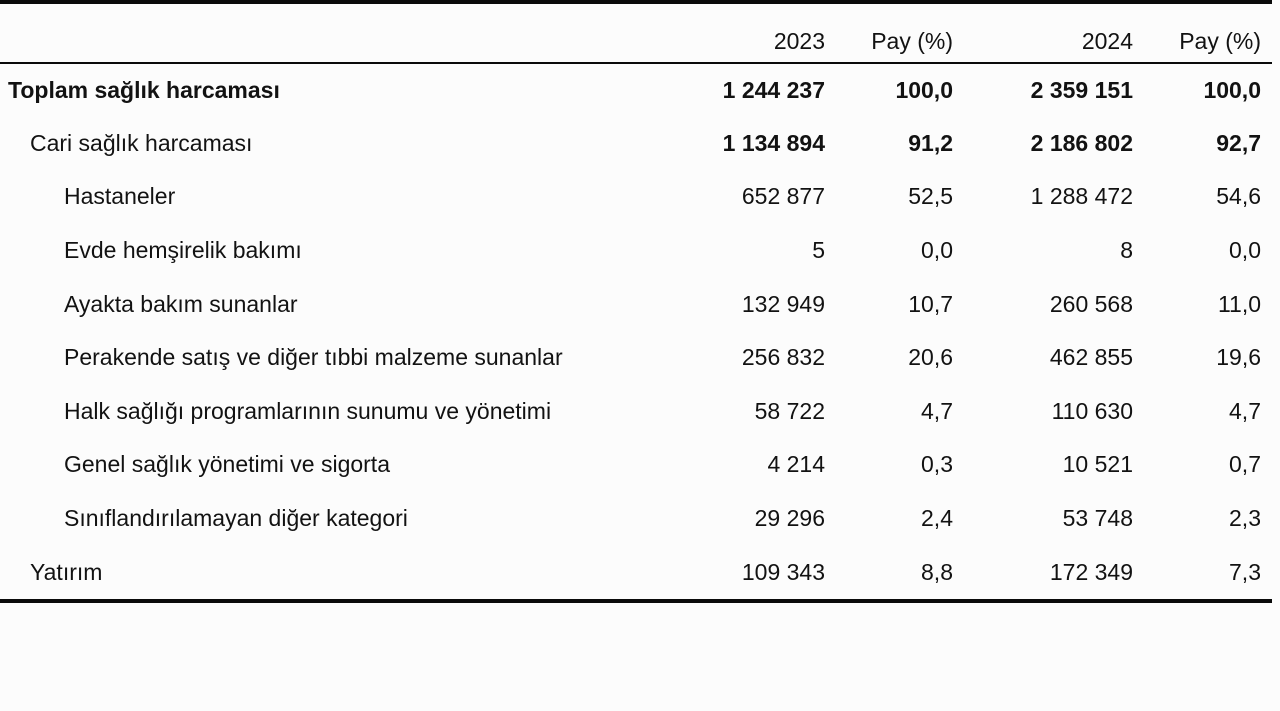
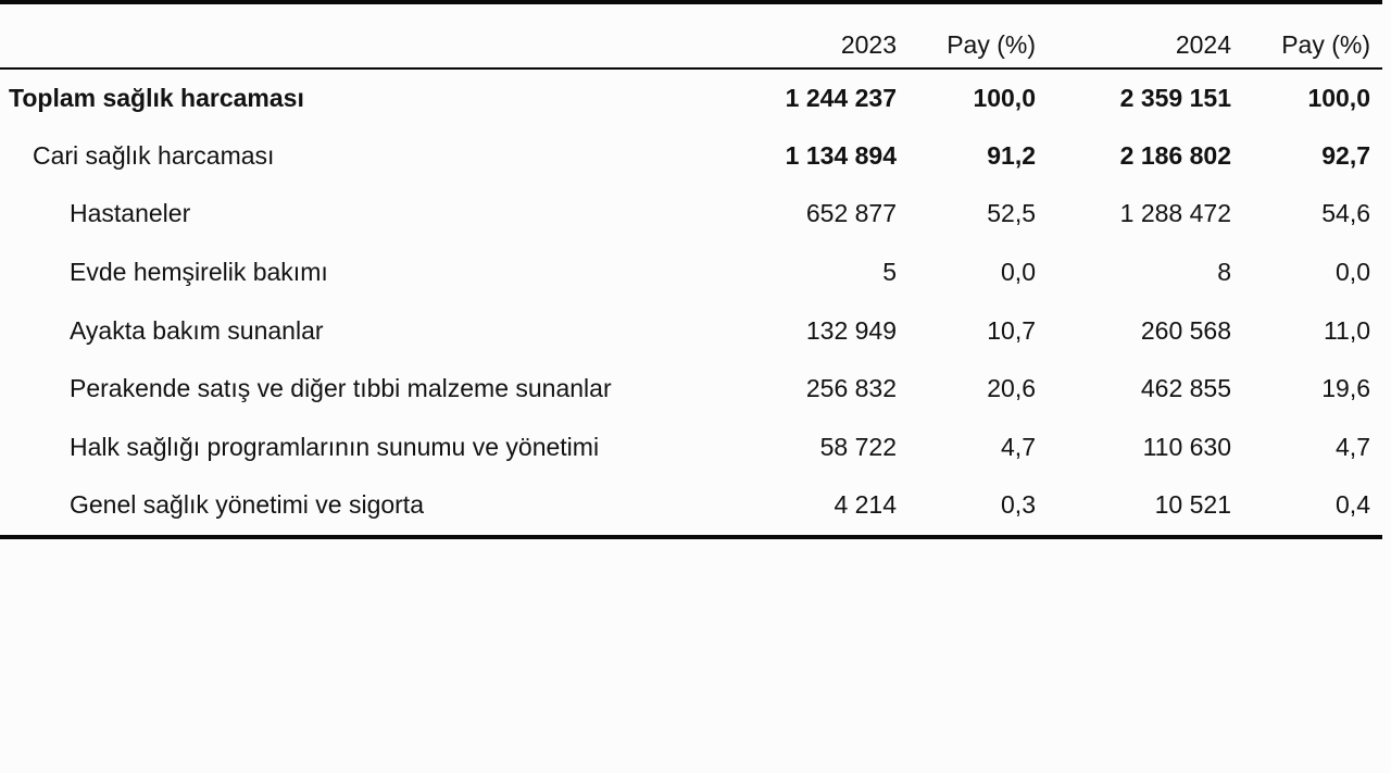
  	2023	Pay (%)	2024	Pay (%)
  Toplam sağlık harcaması	1 244 237	100,0	2 359 151	100,0
  Cari sağlık harcaması	1 134 894	91,2	2 186 802	92,7
  Hastaneler	652 877	52,5	1 288 472	54,6
  Evde hemşirelik bakımı	5	0,0	8	0,0
  Ayakta bakım sunanlar	132 949	10,7	260 568	11,0
  Perakende satış ve diğer tıbbi malzeme sunanlar	256 832	20,6	462 855	19,6
  Halk sağlığı programlarının sunumu ve yönetimi	58 722	4,7	110 630	4,7
- Genel sağlık yönetimi ve sigorta	4 214	0,3	10 521	0,7
+ Genel sağlık yönetimi ve sigorta	4 214	0,3	10 521	0,4
- Sınıflandırılamayan diğer kategori	29 296	2,4	53 748	2,3
- Yatırım	109 343	8,8	172 349	7,3
